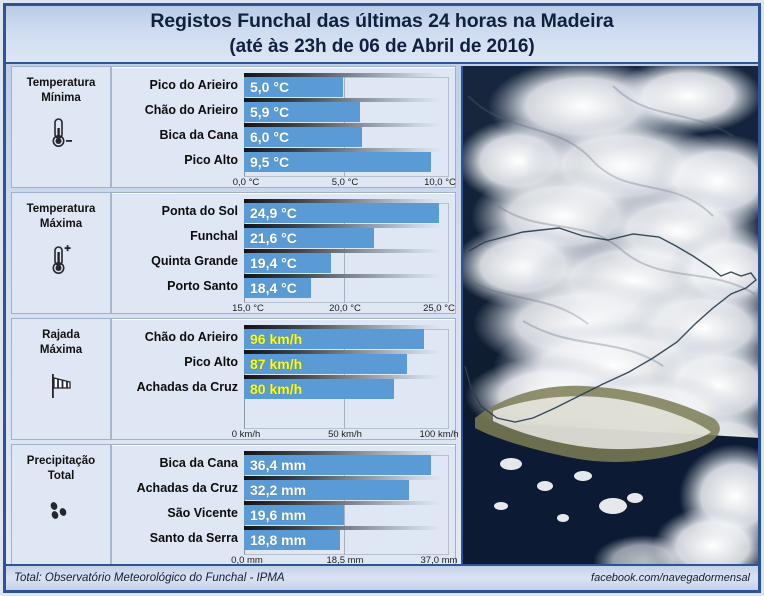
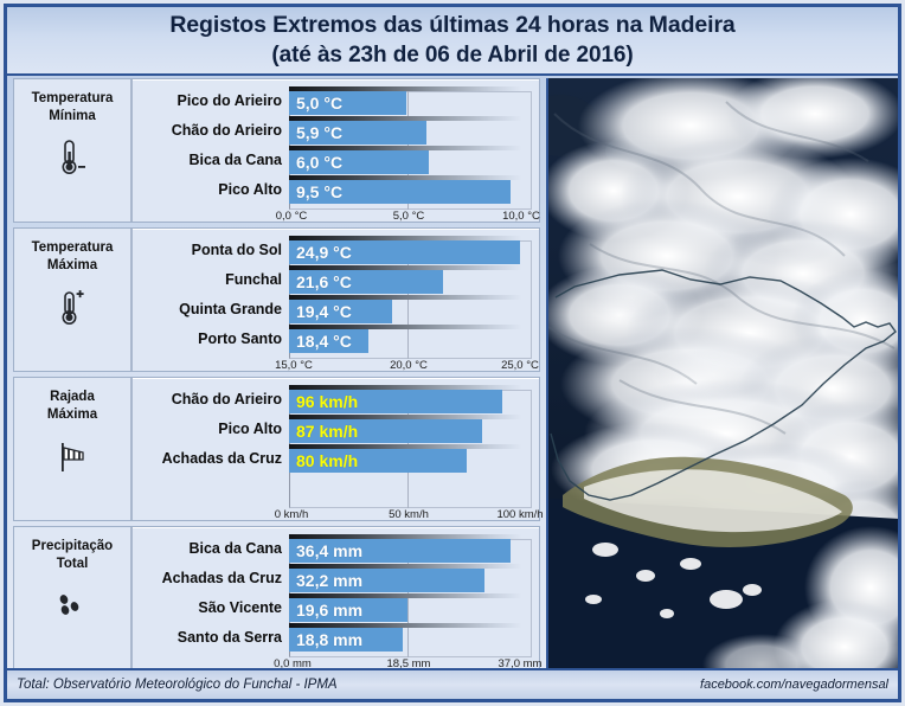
- Registos Funchal das últimas 24 horas na Madeira
+ Registos Extremos das últimas 24 horas na Madeira
  (até às 23h de 06 de Abril de 2016)
  Temperatura
  Mínima
  Pico do Arieiro
  5,0 °C
  Chão do Arieiro
  5,9 °C
  Bica da Cana
  6,0 °C
  Pico Alto
  9,5 °C
  0,0 °C
  5,0 °C
  10,0 °C
  Temperatura
  Máxima
  Ponta do Sol
  24,9 °C
  Funchal
  21,6 °C
  Quinta Grande
  19,4 °C
  Porto Santo
  18,4 °C
  15,0 °C
  20,0 °C
  25,0 °C
  Rajada
  Máxima
  Chão do Arieiro
  96 km/h
  Pico Alto
  87 km/h
  Achadas da Cruz
  80 km/h
  0 km/h
  50 km/h
  100 km/h
  Precipitação
  Total
  Bica da Cana
  36,4 mm
  Achadas da Cruz
  32,2 mm
  São Vicente
  19,6 mm
  Santo da Serra
  18,8 mm
  0,0 mm
  18,5 mm
  37,0 mm
  Total: Observatório Meteorológico do Funchal - IPMA
  facebook.com/navegadormensal
